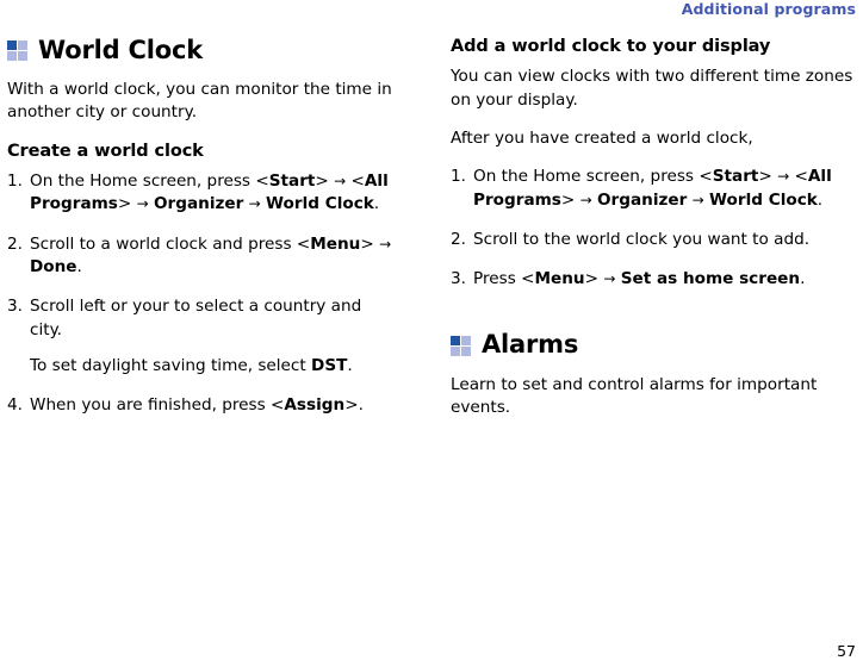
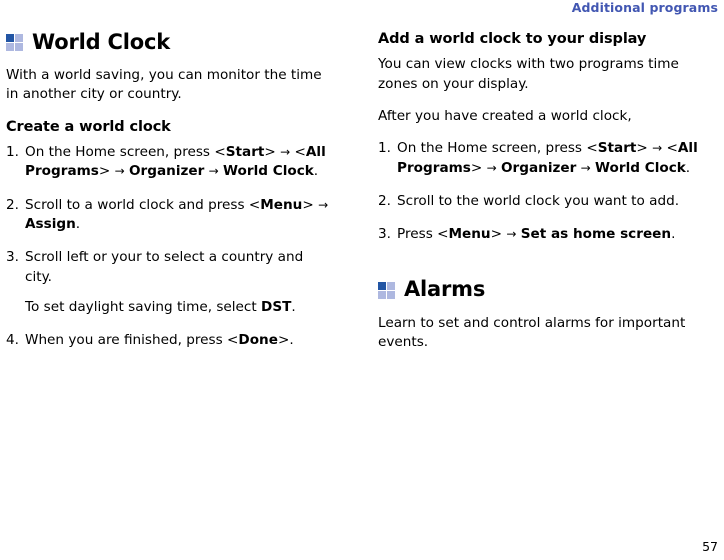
  Additional programs
  World Clock
- With a world clock, you can monitor the time in another city or country.
+ With a world saving, you can monitor the time in another city or country.
  Create a world clock
  1.
  On the Home screen, press <Start> → <All Programs> → Organizer → World Clock.
  2.
- Scroll to a world clock and press <Menu> → Done.
+ Scroll to a world clock and press <Menu> → Assign.
  3.
  Scroll left or your to select a country and city.
  To set daylight saving time, select DST.
  4.
- When you are finished, press <Assign>.
+ When you are finished, press <Done>.
  Add a world clock to your display
- You can view clocks with two different time zones on your display.
+ You can view clocks with two programs time zones on your display.
  After you have created a world clock,
  1.
  On the Home screen, press <Start> → <All Programs> → Organizer → World Clock.
  2.
  Scroll to the world clock you want to add.
  3.
  Press <Menu> → Set as home screen.
  Alarms
  Learn to set and control alarms for important events.
  57
